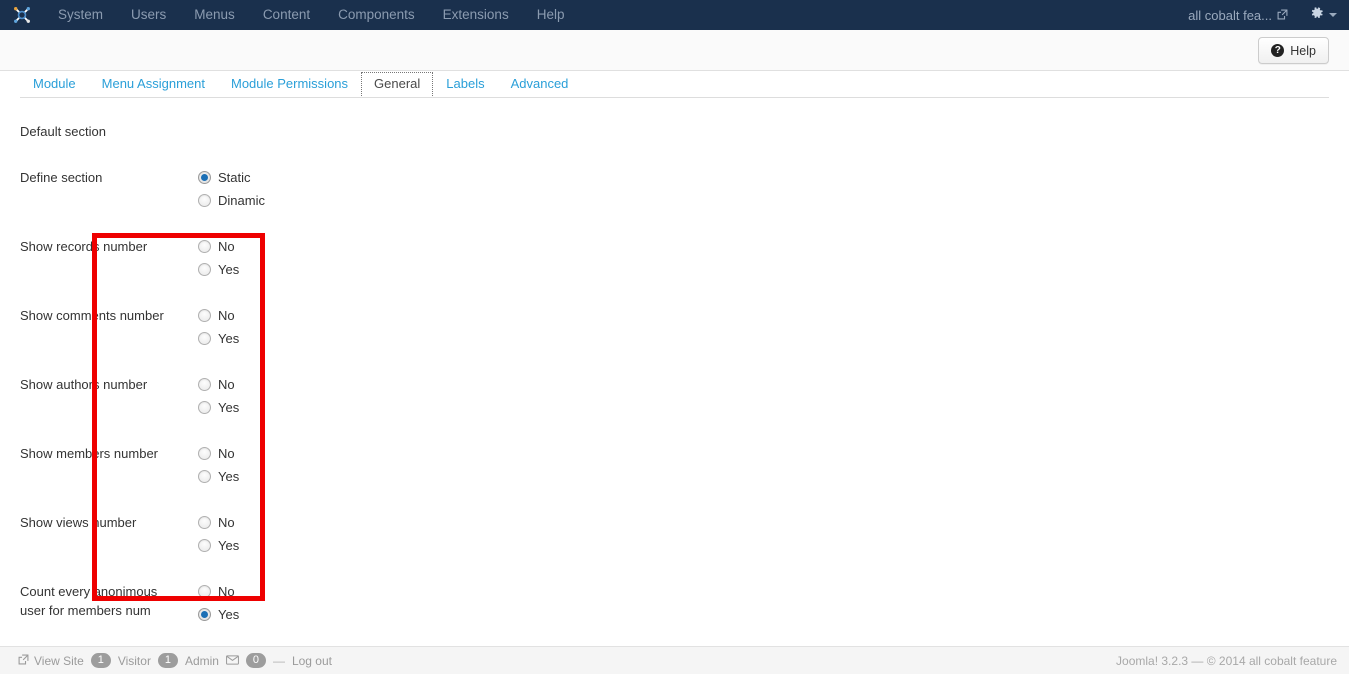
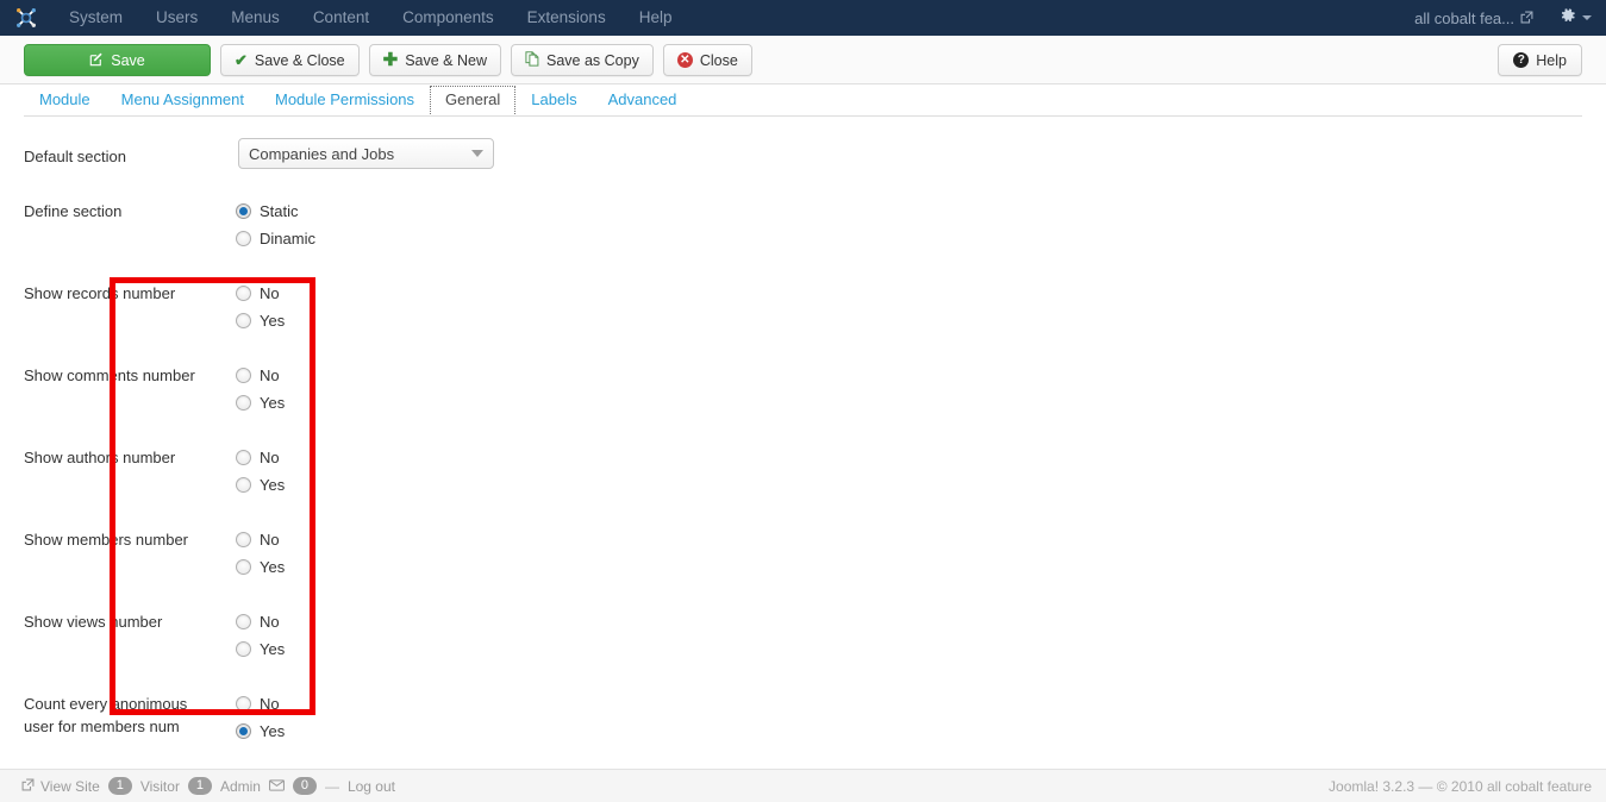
  System
  Users
  Menus
  Content
  Components
  Extensions
  Help
  all cobalt fea...
+ Save
+ ✔
+ Save & Close
+ ✚
+ Save & New
+ Save as Copy
+ ✕
+ Close
  ?
  Help
  Module
  Menu Assignment
  Module Permissions
  General
  Labels
  Advanced
  Default section
+ Companies and Jobs
  Define section
  Static
  Dinamic
  Show records number
  No
  Yes
  Show comments number
  No
  Yes
  Show authors number
  No
  Yes
  Show members number
  No
  Yes
  Show views number
  No
  Yes
  Count every anonimous
  user for members num
  No
  Yes
  View Site
  1
  Visitor
  1
  Admin
  0
  —
  Log out
- Joomla! 3.2.3 — © 2014 all cobalt feature
+ Joomla! 3.2.3 — © 2010 all cobalt feature
